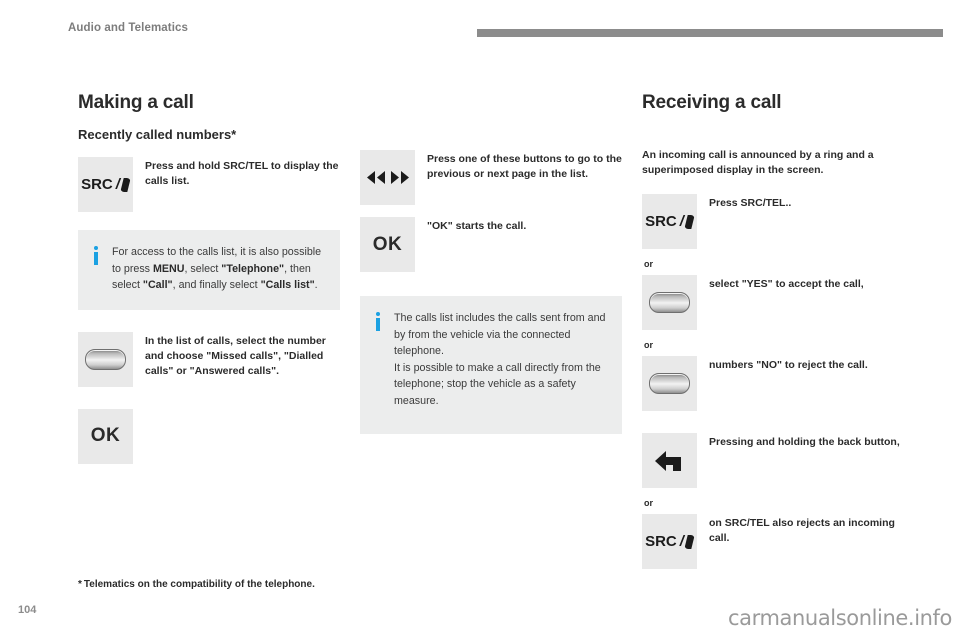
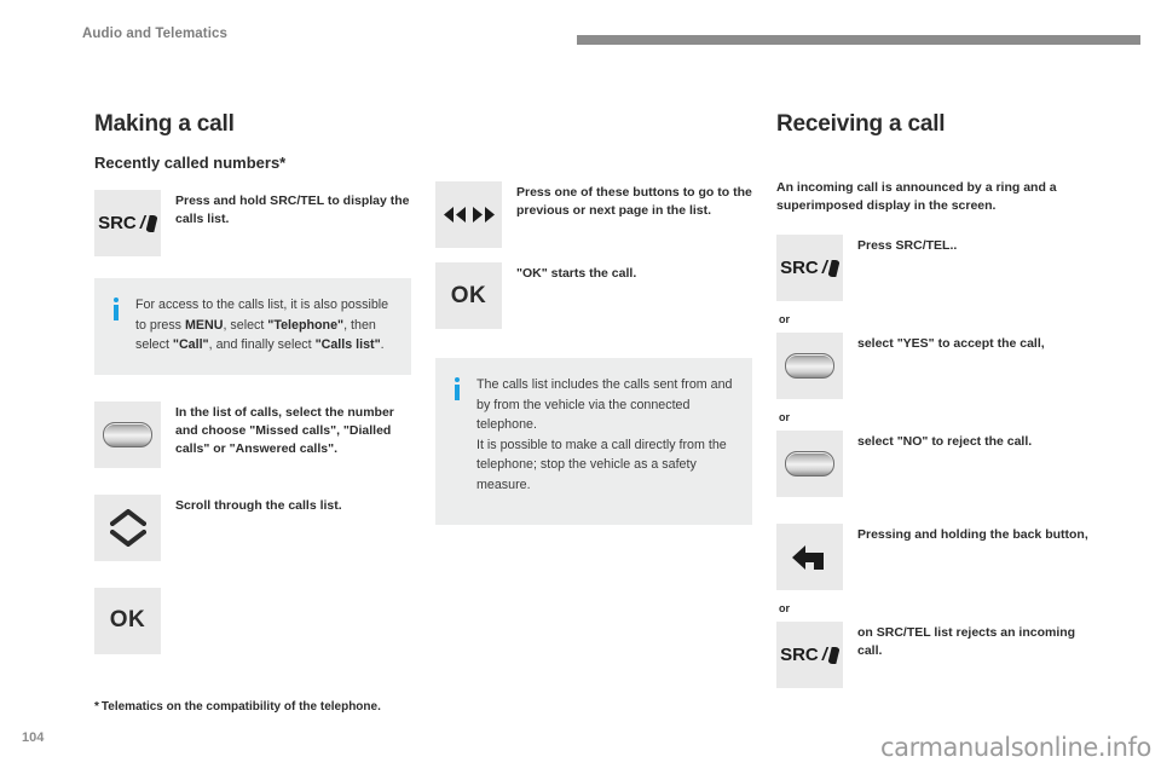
  Audio and Telematics
  Making a call
  Recently called numbers*
  SRC
  /
  Press and hold SRC/TEL to display the calls list.
  For access to the calls list, it is also possible to press MENU, select "Telephone", then select "Call", and finally select "Calls list".
  In the list of calls, select the number and choose "Missed calls", "Dialled calls" or "Answered calls".
+ Scroll through the calls list.
  OK
  Press one of these buttons to go to the previous or next page in the list.
  OK
  "OK" starts the call.
  The calls list includes the calls sent from and by from the vehicle via the connected telephone.
  It is possible to make a call directly from the telephone; stop the vehicle as a safety measure.
  Receiving a call
  An incoming call is announced by a ring and a superimposed display in the screen.
  SRC
  /
  Press SRC/TEL..
  or
  select "YES" to accept the call,
  or
- numbers "NO" to reject the call.
+ select "NO" to reject the call.
  Pressing and holding the back button,
  or
  SRC
  /
- on SRC/TEL also rejects an incoming call.
+ on SRC/TEL list rejects an incoming call.
  * Telematics on the compatibility of the telephone.
  104
  carmanualsonline.info
